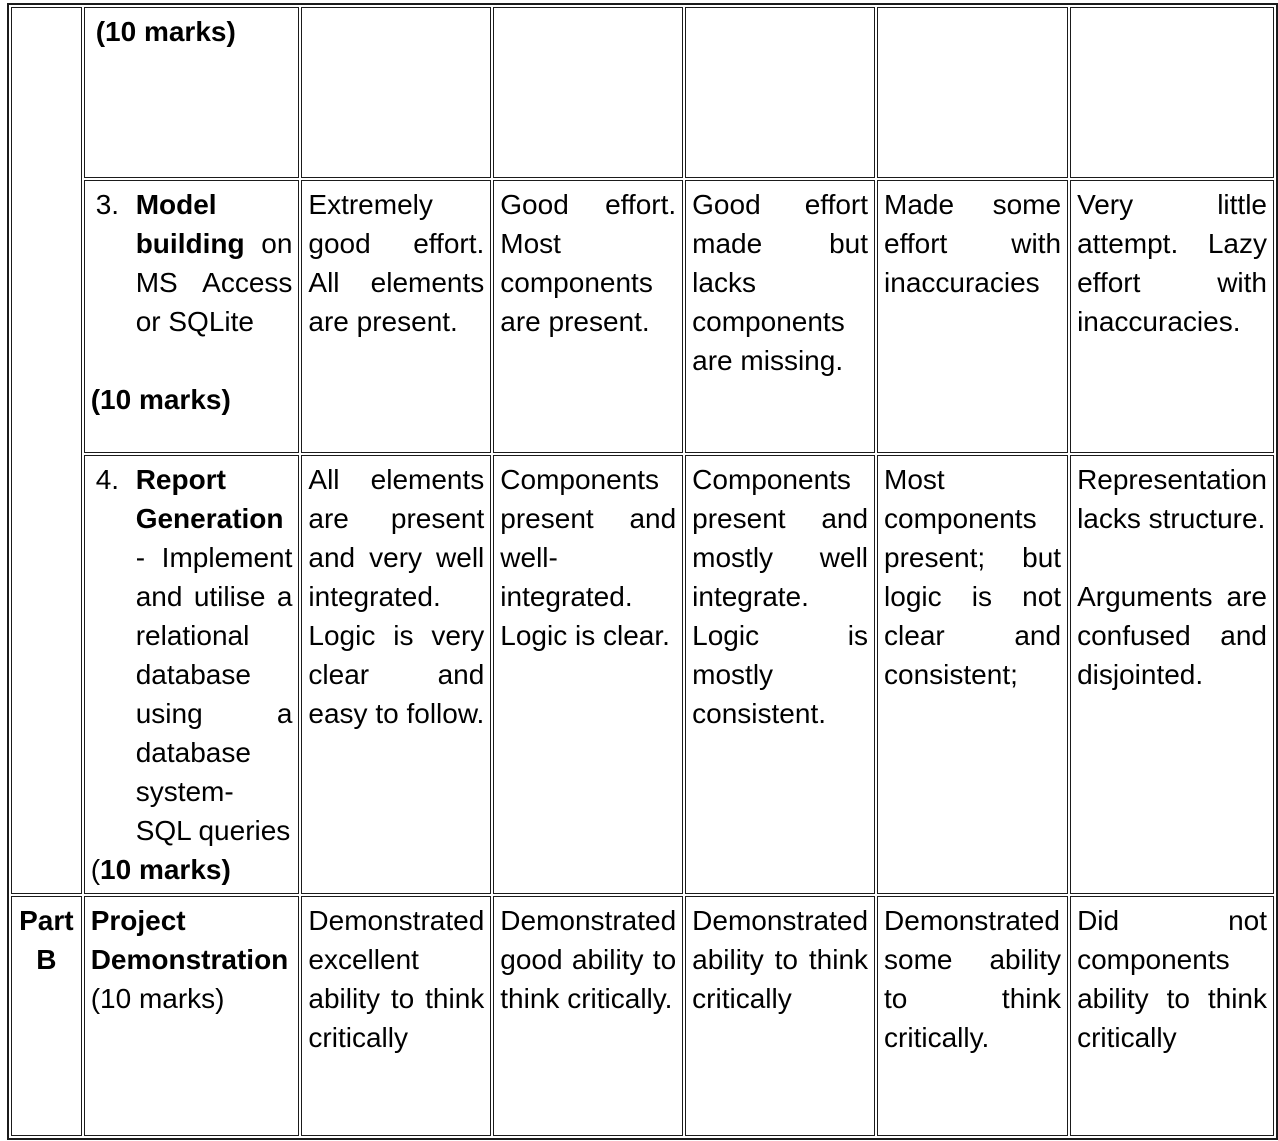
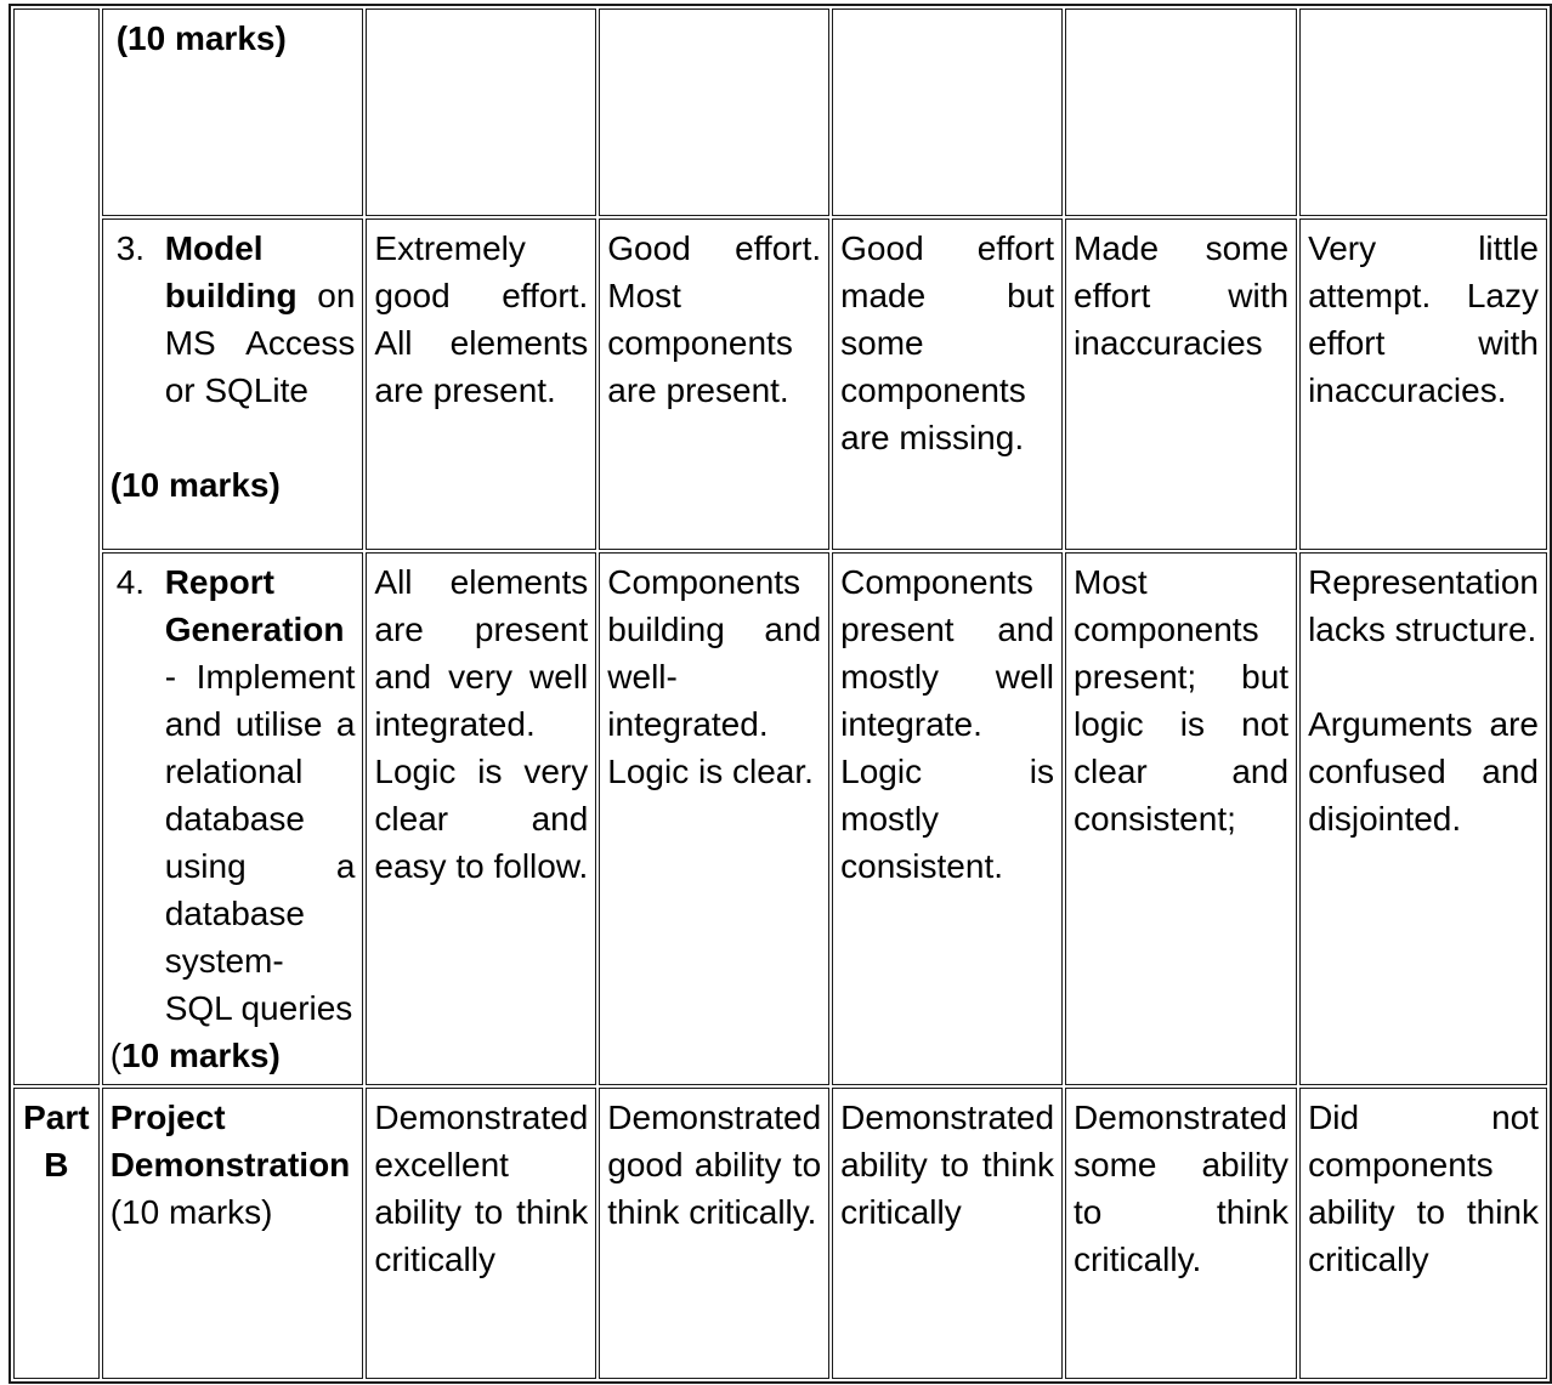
  	(10 marks)
- 3. Model building on MS Access or SQLite (10 marks)	Extremely good effort. All elements are present.	Good effort. Most components are present.	Good effort made but lacks components are missing.	Made some effort with inaccuracies	Very little attempt. Lazy effort with inaccuracies.
+ 3. Model building on MS Access or SQLite (10 marks)	Extremely good effort. All elements are present.	Good effort. Most components are present.	Good effort made but some components are missing.	Made some effort with inaccuracies	Very little attempt. Lazy effort with inaccuracies.
- 4. Report Generation - Implement and utilise a relational database using a database system- SQL queries (10 marks)	All elements are present and very well integrated. Logic is very clear and easy to follow.	Components present and well-integrated. Logic is clear.	Components present and mostly well integrate. Logic is mostly consistent.	Most components present; but logic is not clear and consistent;	Representation lacks structure. Arguments are confused and disjointed.
+ 4. Report Generation - Implement and utilise a relational database using a database system- SQL queries (10 marks)	All elements are present and very well integrated. Logic is very clear and easy to follow.	Components building and well-integrated. Logic is clear.	Components present and mostly well integrate. Logic is mostly consistent.	Most components present; but logic is not clear and consistent;	Representation lacks structure. Arguments are confused and disjointed.
  Part B	Project Demonstration (10 marks)	Demonstrated excellent ability to think critically	Demonstrated good ability to think critically.	Demonstrated ability to think critically	Demonstrated some ability to think critically.	Did not components ability to think critically
